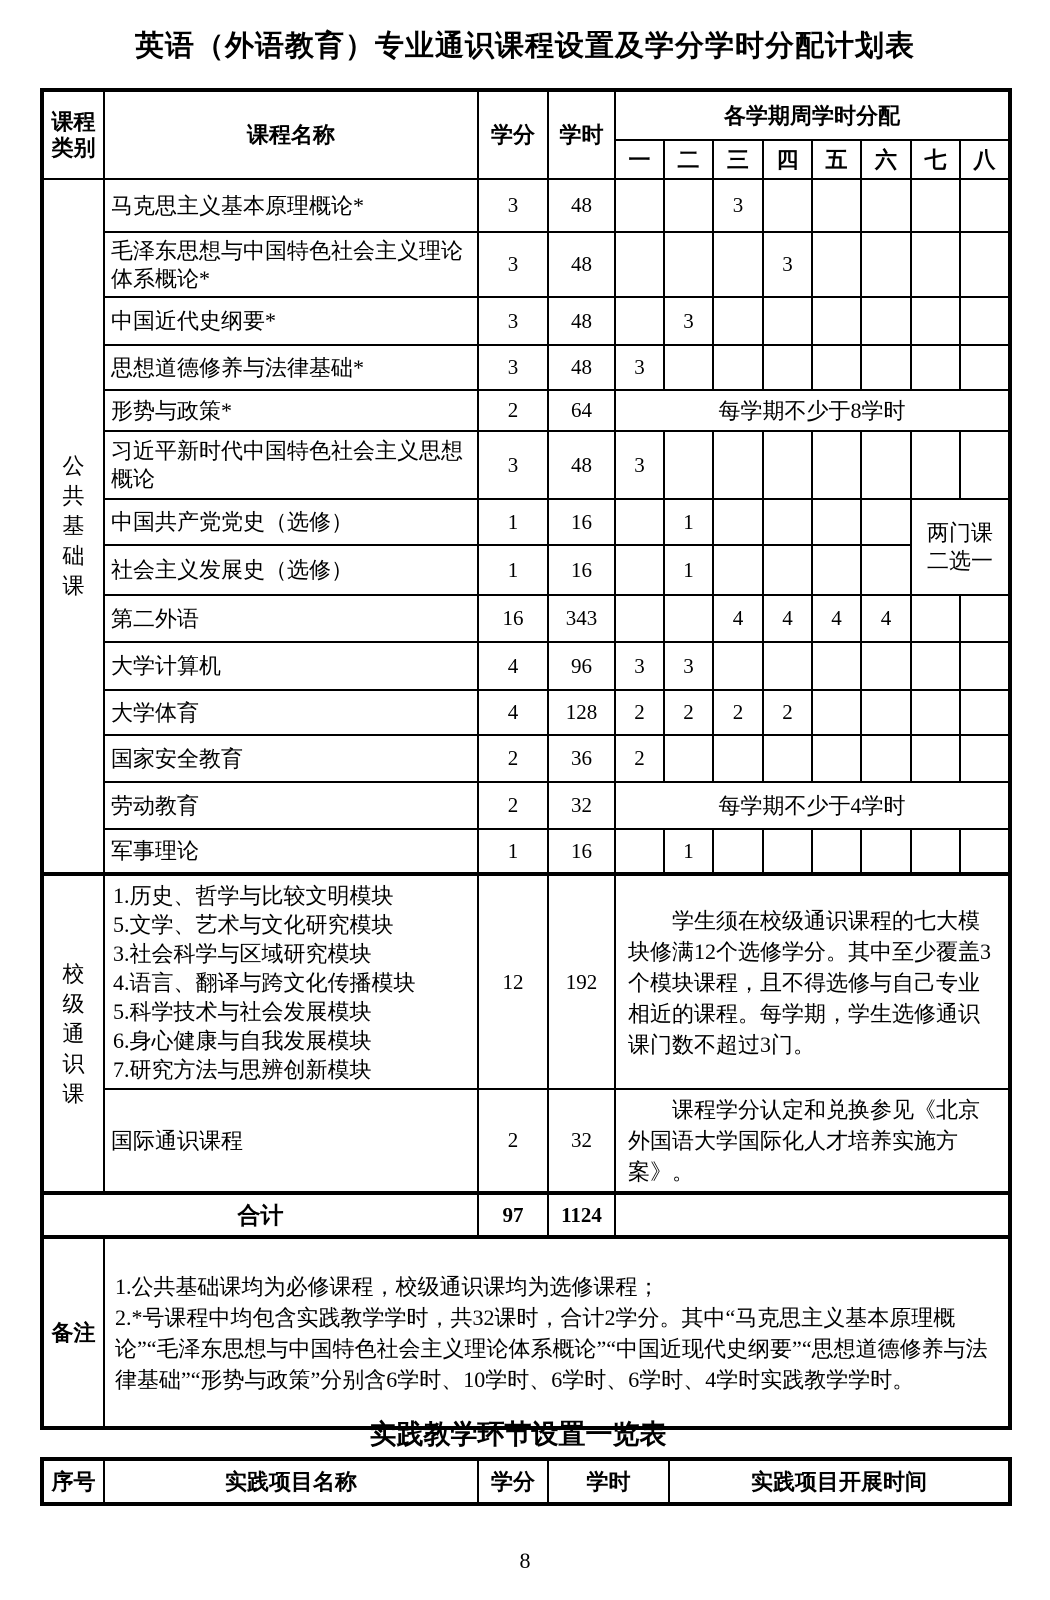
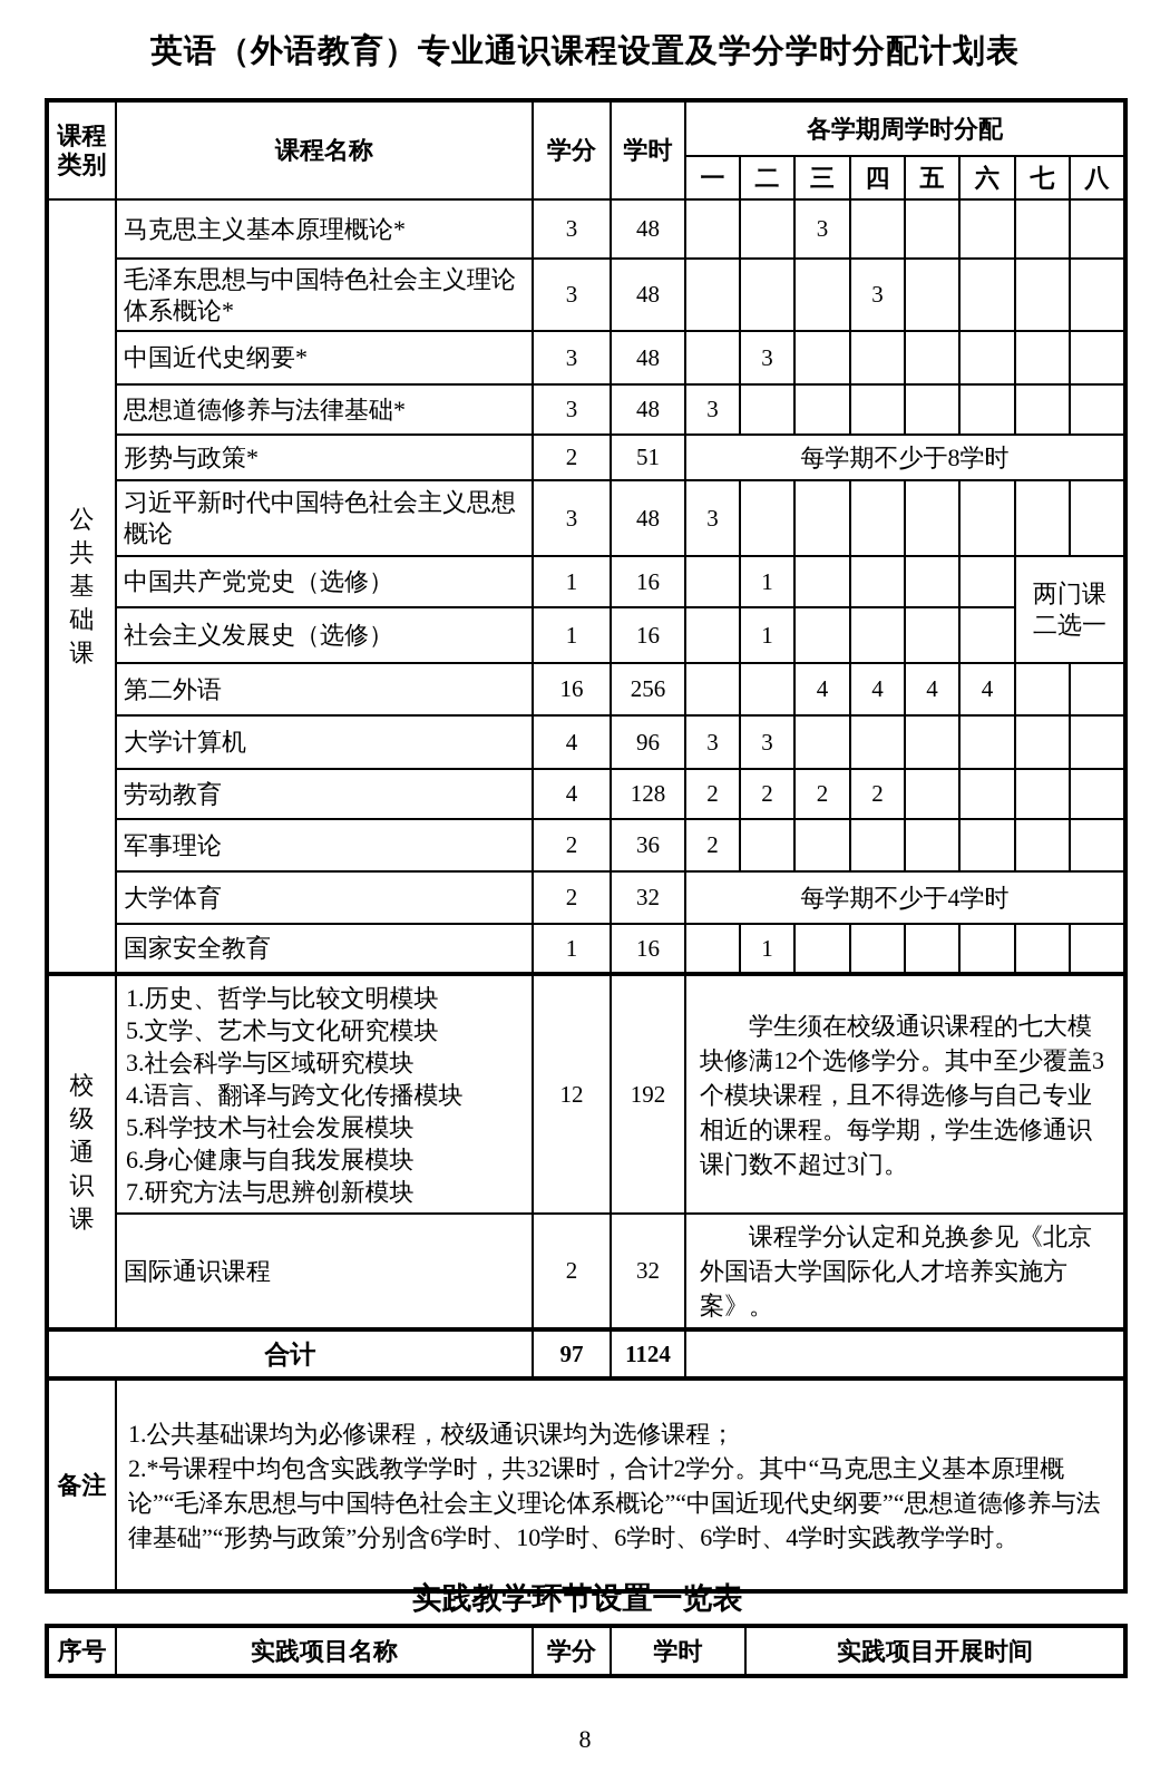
  英语（外语教育）专业通识课程设置及学分学时分配计划表
  课程类别	课程名称	学分	学时	各学期周学时分配
  一	二	三	四	五	六	七	八
  公共基础课	马克思主义基本原理概论*	3	48			3
  毛泽东思想与中国特色社会主义理论体系概论*	3	48				3
  中国近代史纲要*	3	48		3
  思想道德修养与法律基础*	3	48	3
- 形势与政策*	2	64	每学期不少于8学时
+ 形势与政策*	2	51	每学期不少于8学时
  习近平新时代中国特色社会主义思想概论	3	48	3
  中国共产党党史（选修）	1	16		1					两门课 二选一
  社会主义发展史（选修）	1	16		1
- 第二外语	16	343			4	4	4	4
+ 第二外语	16	256			4	4	4	4
  大学计算机	4	96	3	3
- 大学体育	4	128	2	2	2	2
+ 劳动教育	4	128	2	2	2	2
- 国家安全教育	2	36	2
+ 军事理论	2	36	2
- 劳动教育	2	32	每学期不少于4学时
+ 大学体育	2	32	每学期不少于4学时
- 军事理论	1	16		1
+ 国家安全教育	1	16		1
  校级通识课	1.历史、哲学与比较文明模块 5.文学、艺术与文化研究模块 3.社会科学与区域研究模块 4.语言、翻译与跨文化传播模块 5.科学技术与社会发展模块 6.身心健康与自我发展模块 7.研究方法与思辨创新模块	12	192	学生须在校级通识课程的七大模块修满12个选修学分。其中至少覆盖3个模块课程，且不得选修与自己专业相近的课程。每学期，学生选修通识课门数不超过3门。
  国际通识课程	2	32	课程学分认定和兑换参见《北京外国语大学国际化人才培养实施方案》。
  合计	97	1124
  备注	1.公共基础课均为必修课程，校级通识课均为选修课程； 2.*号课程中均包含实践教学学时，共32课时，合计2学分。其中“马克思主义基本原理概论”“毛泽东思想与中国特色社会主义理论体系概论”“中国近现代史纲要”“思想道德修养与法律基础”“形势与政策”分别含6学时、10学时、6学时、6学时、4学时实践教学学时。
  实践教学环节设置一览表
  序号	实践项目名称	学分	学时	实践项目开展时间
  8
